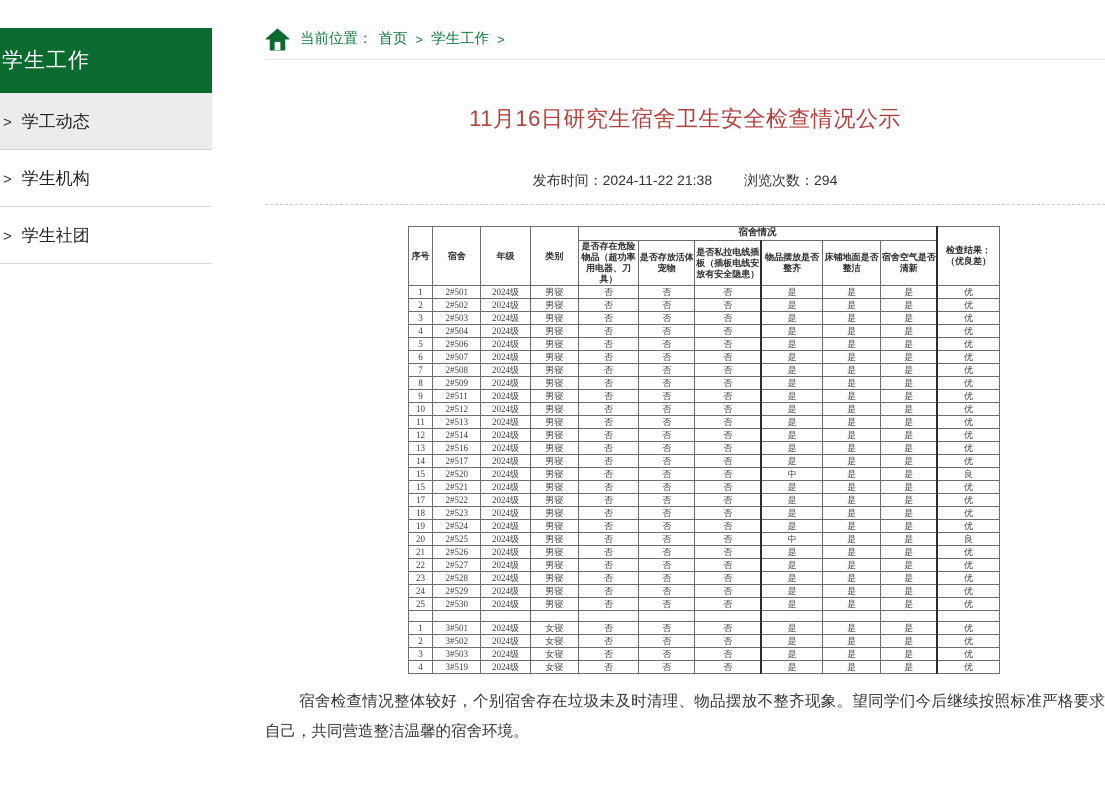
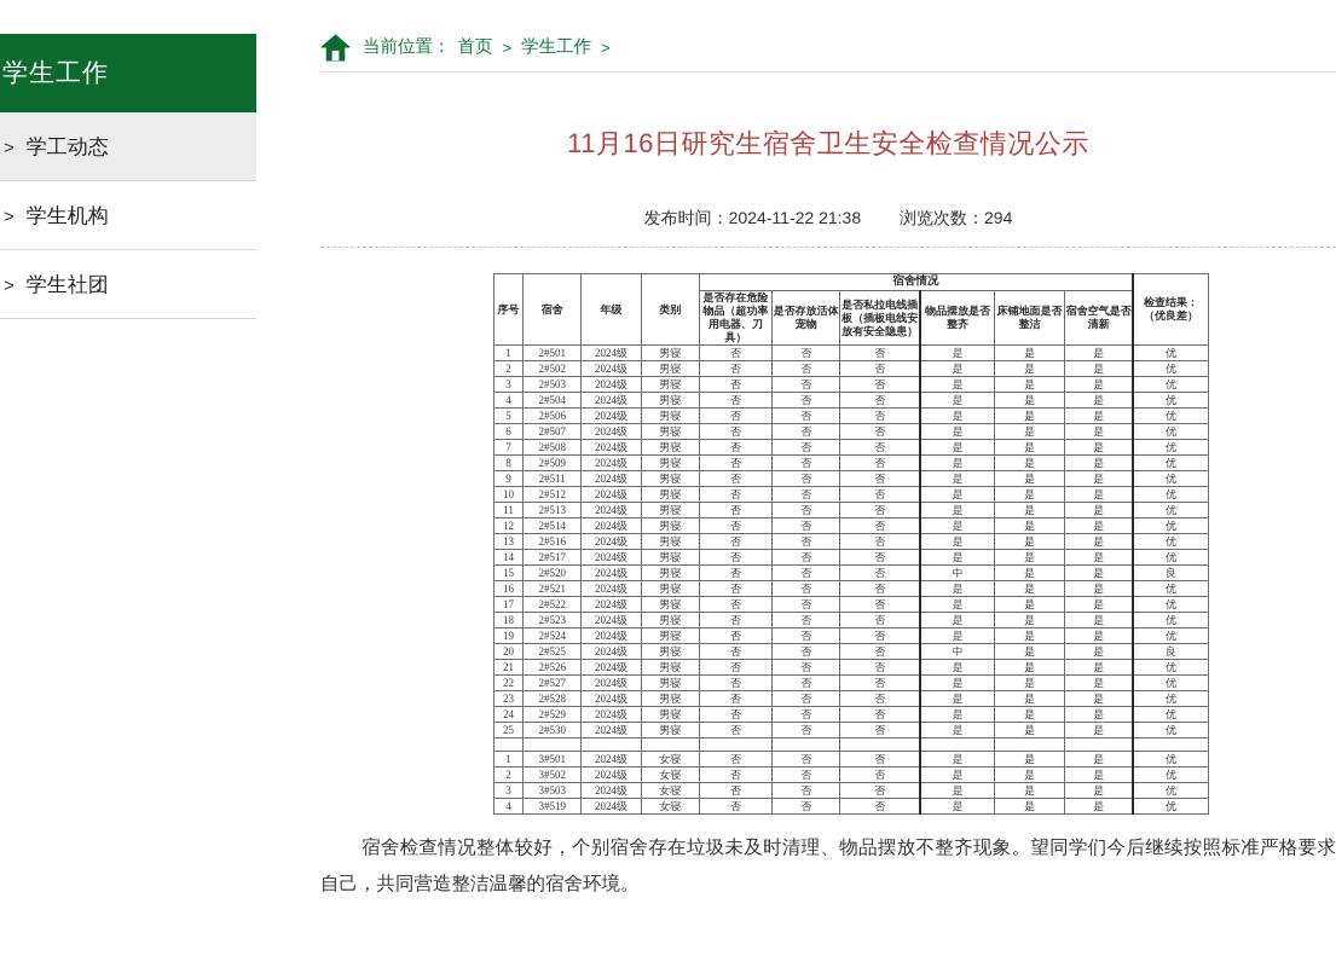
  学生工作
  > 学工动态
  > 学生机构
  > 学生社团
  当前位置：
  首页
  >
  学生工作
  >
  11月16日研究生宿舍卫生安全检查情况公示
  发布时间：2024-11-22 21:38 浏览次数：294
  序号	宿舍	年级	类别	宿舍情况	检查结果：（优良差）
  是否存在危险物品（超功率用电器、刀具）	是否存放活体宠物	是否私拉电线插板（插板电线安放有安全隐患）	物品摆放是否整齐	床铺地面是否整洁	宿舍空气是否清新
  1	2#501	2024级	男寝	否	否	否	是	是	是	优
  2	2#502	2024级	男寝	否	否	否	是	是	是	优
  3	2#503	2024级	男寝	否	否	否	是	是	是	优
  4	2#504	2024级	男寝	否	否	否	是	是	是	优
  5	2#506	2024级	男寝	否	否	否	是	是	是	优
  6	2#507	2024级	男寝	否	否	否	是	是	是	优
  7	2#508	2024级	男寝	否	否	否	是	是	是	优
  8	2#509	2024级	男寝	否	否	否	是	是	是	优
  9	2#511	2024级	男寝	否	否	否	是	是	是	优
  10	2#512	2024级	男寝	否	否	否	是	是	是	优
  11	2#513	2024级	男寝	否	否	否	是	是	是	优
  12	2#514	2024级	男寝	否	否	否	是	是	是	优
  13	2#516	2024级	男寝	否	否	否	是	是	是	优
  14	2#517	2024级	男寝	否	否	否	是	是	是	优
  15	2#520	2024级	男寝	否	否	否	中	是	是	良
- 15	2#521	2024级	男寝	否	否	否	是	是	是	优
+ 16	2#521	2024级	男寝	否	否	否	是	是	是	优
  17	2#522	2024级	男寝	否	否	否	是	是	是	优
  18	2#523	2024级	男寝	否	否	否	是	是	是	优
  19	2#524	2024级	男寝	否	否	否	是	是	是	优
  20	2#525	2024级	男寝	否	否	否	中	是	是	良
  21	2#526	2024级	男寝	否	否	否	是	是	是	优
  22	2#527	2024级	男寝	否	否	否	是	是	是	优
  23	2#528	2024级	男寝	否	否	否	是	是	是	优
  24	2#529	2024级	男寝	否	否	否	是	是	是	优
  25	2#530	2024级	男寝	否	否	否	是	是	是	优
  1	3#501	2024级	女寝	否	否	否	是	是	是	优
  2	3#502	2024级	女寝	否	否	否	是	是	是	优
  3	3#503	2024级	女寝	否	否	否	是	是	是	优
  4	3#519	2024级	女寝	否	否	否	是	是	是	优
  宿舍检查情况整体较好，个别宿舍存在垃圾未及时清理、物品摆放不整齐现象。望同学们今后继续按照标准严格要求自己，共同营造整洁温馨的宿舍环境。
